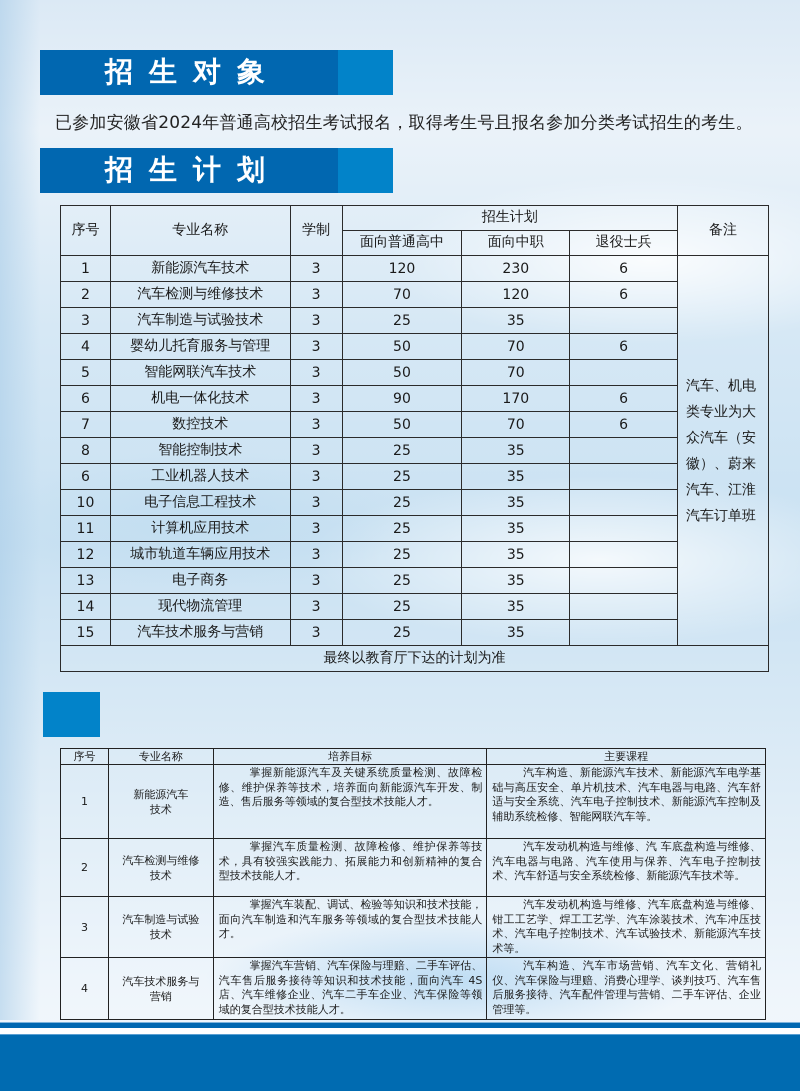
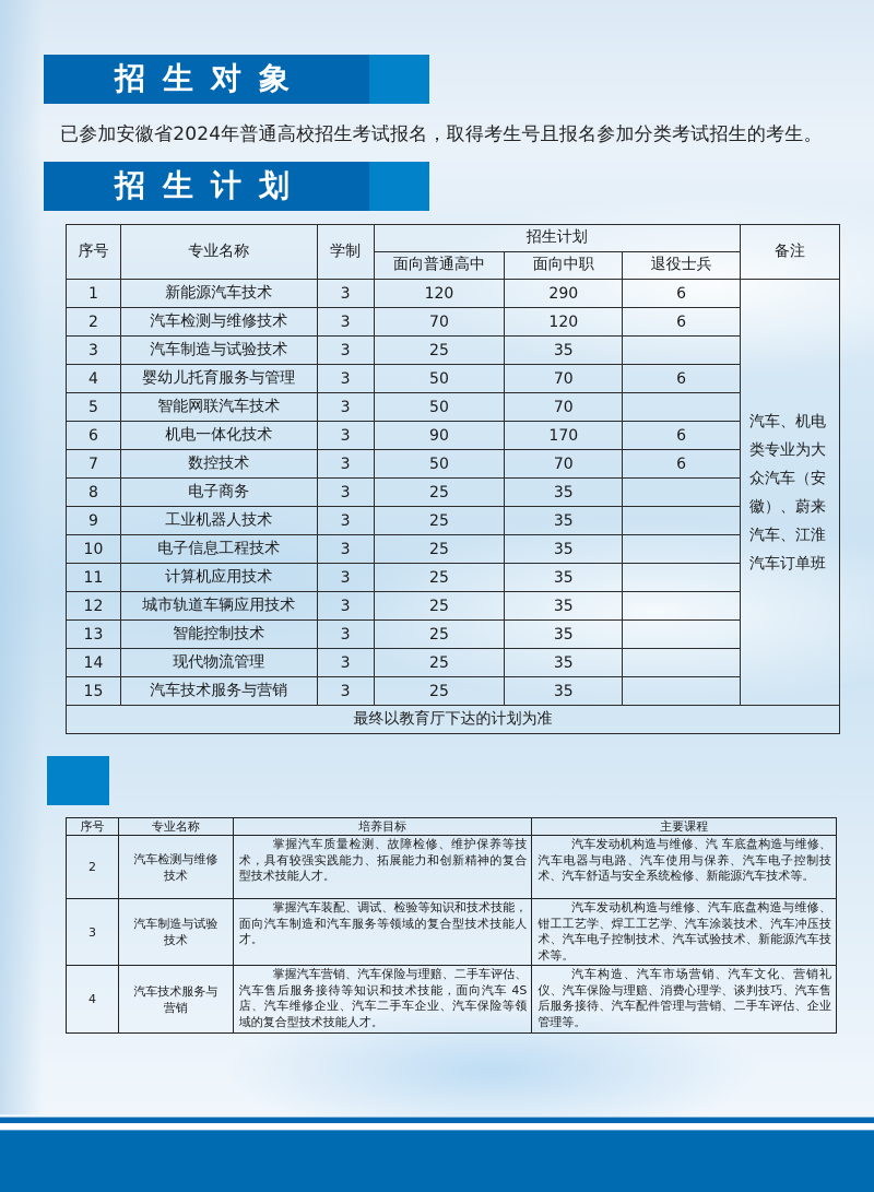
  招生对象
  已参加安徽省2024年普通高校招生考试报名，取得考生号且报名参加分类考试招生的考生。
  招生计划
  序号	专业名称	学制	招生计划	备注
  面向普通高中	面向中职	退役士兵
- 1	新能源汽车技术	3	120	230	6	汽车、机电类专业为大众汽车（安徽）、蔚来汽车、江淮汽车订单班
+ 1	新能源汽车技术	3	120	290	6	汽车、机电类专业为大众汽车（安徽）、蔚来汽车、江淮汽车订单班
  2	汽车检测与维修技术	3	70	120	6
  3	汽车制造与试验技术	3	25	35
  4	婴幼儿托育服务与管理	3	50	70	6
  5	智能网联汽车技术	3	50	70
  6	机电一体化技术	3	90	170	6
  7	数控技术	3	50	70	6
- 8	智能控制技术	3	25	35
+ 8	电子商务	3	25	35
- 6	工业机器人技术	3	25	35
+ 9	工业机器人技术	3	25	35
  10	电子信息工程技术	3	25	35
  11	计算机应用技术	3	25	35
  12	城市轨道车辆应用技术	3	25	35
- 13	电子商务	3	25	35
+ 13	智能控制技术	3	25	35
  14	现代物流管理	3	25	35
  15	汽车技术服务与营销	3	25	35
  最终以教育厅下达的计划为准
  序号	专业名称	培养目标	主要课程
- 1	新能源汽车 技术	掌握新能源汽车及关键系统质量检测、故障检修、维护保养等技术，培养面向新能源汽车开发、制造、售后服务等领域的复合型技术技能人才。	汽车构造、新能源汽车技术、新能源汽车电学基础与高压安全、单片机技术、汽车电器与电路、汽车舒适与安全系统、汽车电子控制技术、新能源汽车控制及辅助系统检修、智能网联汽车等。
  2	汽车检测与维修 技术	掌握汽车质量检测、故障检修、维护保养等技术，具有较强实践能力、拓展能力和创新精神的复合型技术技能人才。	汽车发动机构造与维修、汽 车底盘构造与维修、汽车电器与电路、汽车使用与保养、汽车电子控制技术、汽车舒适与安全系统检修、新能源汽车技术等。
  3	汽车制造与试验 技术	掌握汽车装配、调试、检验等知识和技术技能，面向汽车制造和汽车服务等领域的复合型技术技能人才。	汽车发动机构造与维修、汽车底盘构造与维修、钳工工艺学、焊工工艺学、汽车涂装技术、汽车冲压技术、汽车电子控制技术、汽车试验技术、新能源汽车技术等。
  4	汽车技术服务与 营销	掌握汽车营销、汽车保险与理赔、二手车评估、汽车售后服务接待等知识和技术技能，面向汽车 4S 店、汽车维修企业、汽车二手车企业、汽车保险等领域的复合型技术技能人才。	汽车构造、汽车市场营销、汽车文化、营销礼仪、汽车保险与理赔、消费心理学、谈判技巧、汽车售后服务接待、汽车配件管理与营销、二手车评估、企业管理等。
